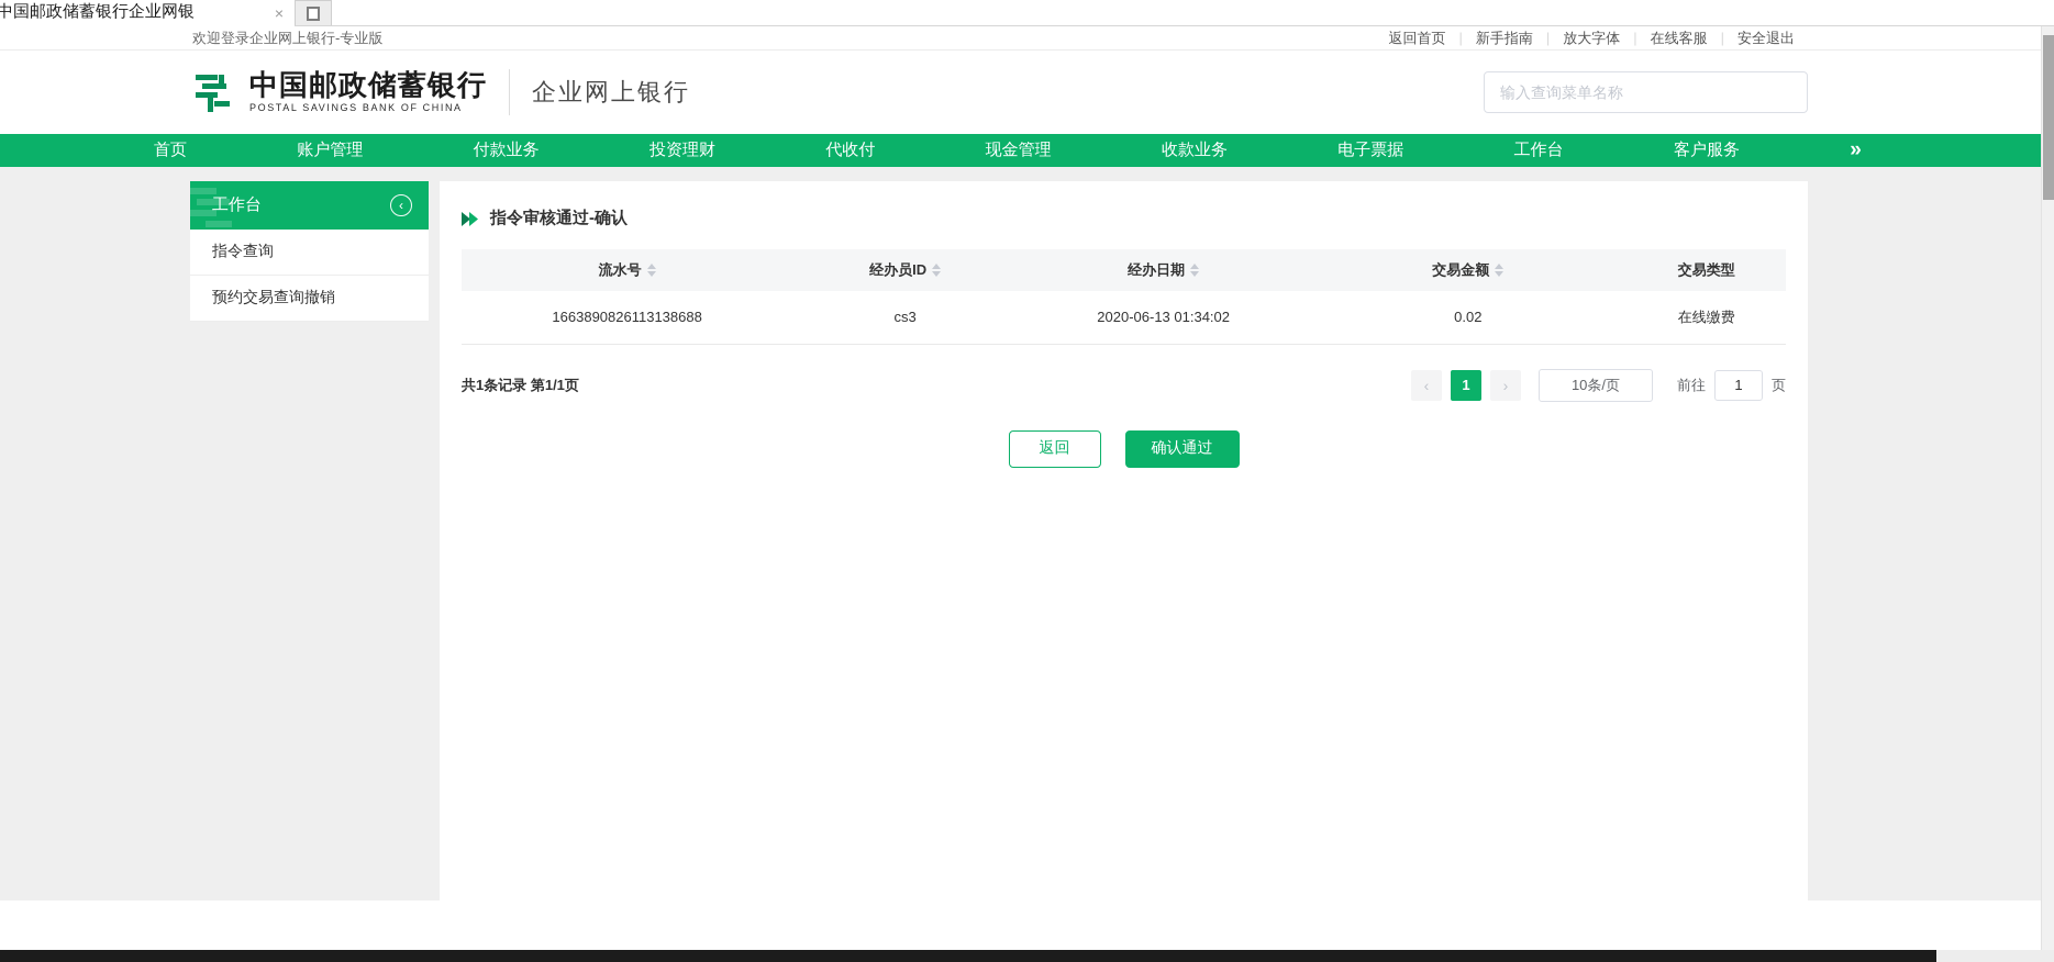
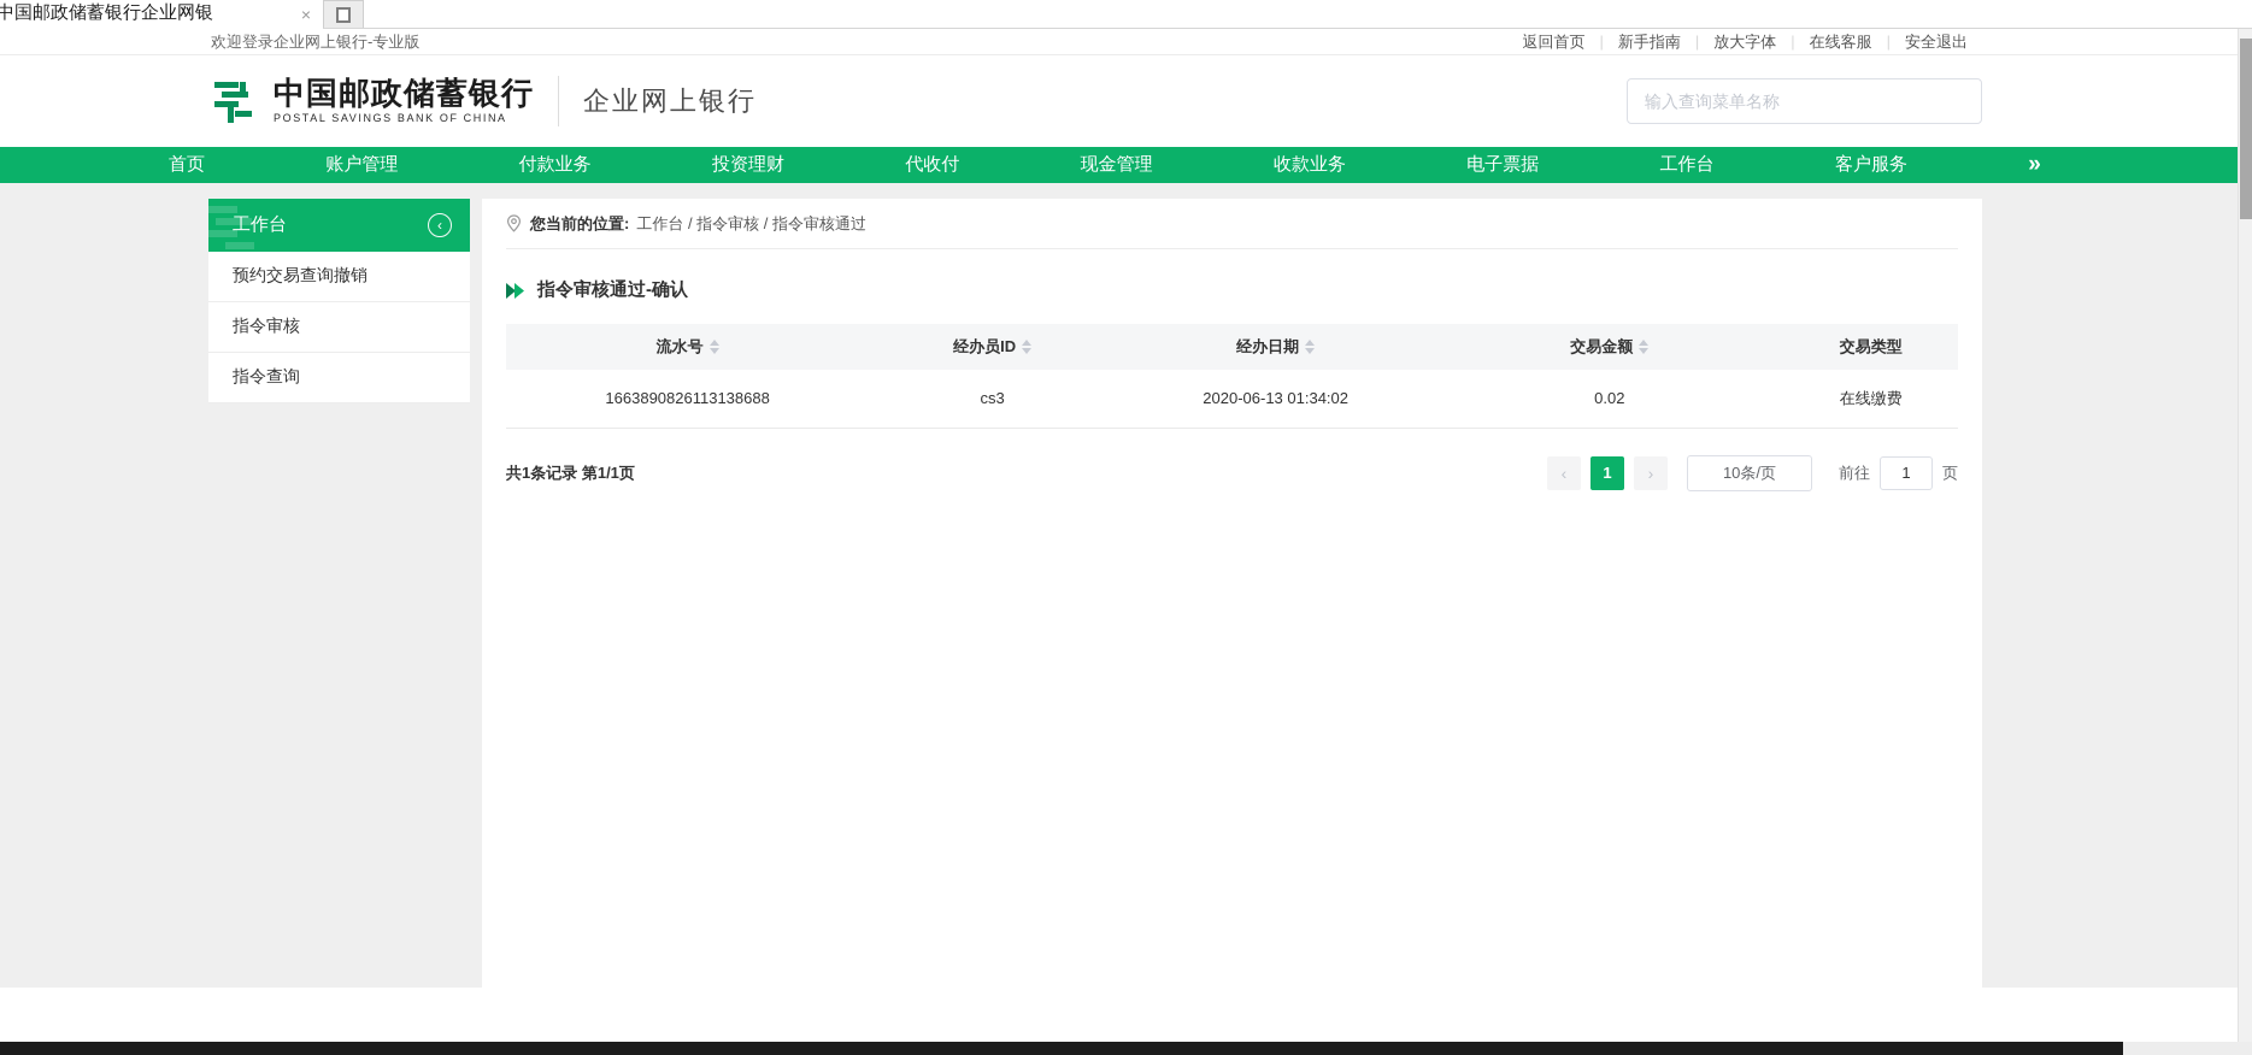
  中国邮政储蓄银行企业网银
  ×
  欢迎登录企业网上银行-专业版
  返回首页
  |
  新手指南
  |
  放大字体
  在线客服
  |
  安全退出
  中国邮政储蓄银行
  POSTAL SAVINGS BANK OF CHINA
  企业网上银行
  输入查询菜单名称
  首页
  账户管理
  付款业务
  投资理财
  代收付
  现金管理
  收款业务
  电子票据
  工作台
  客户服务
  »
  工作台
  ‹
- 指令查询
+ 预约交易查询撤销
+ 指令审核
- 预约交易查询撤销
+ 指令查询
+ 您当前的位置:
+ 工作台 / 指令审核 / 指令审核通过
  指令审核通过-确认
  流水号	经办员ID	经办日期	交易金额	交易类型
  1663890826113138688	cs3	2020-06-13 01:34:02	0.02	在线缴费
  共1条记录 第1/1页
  ‹
  1
  ›
  10条/页
  前往
  1
  页
- 返回
- 确认通过
